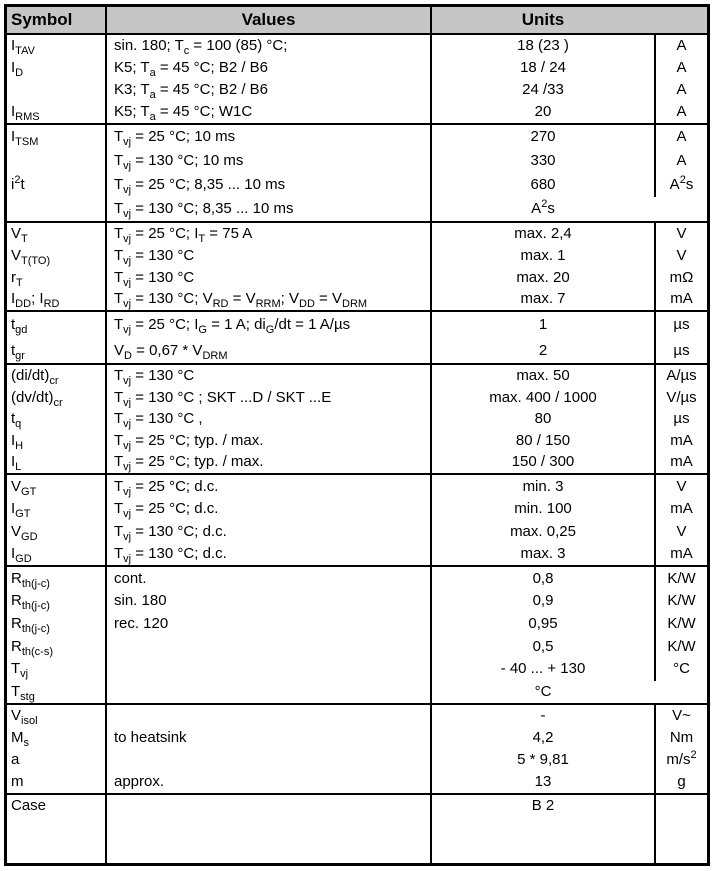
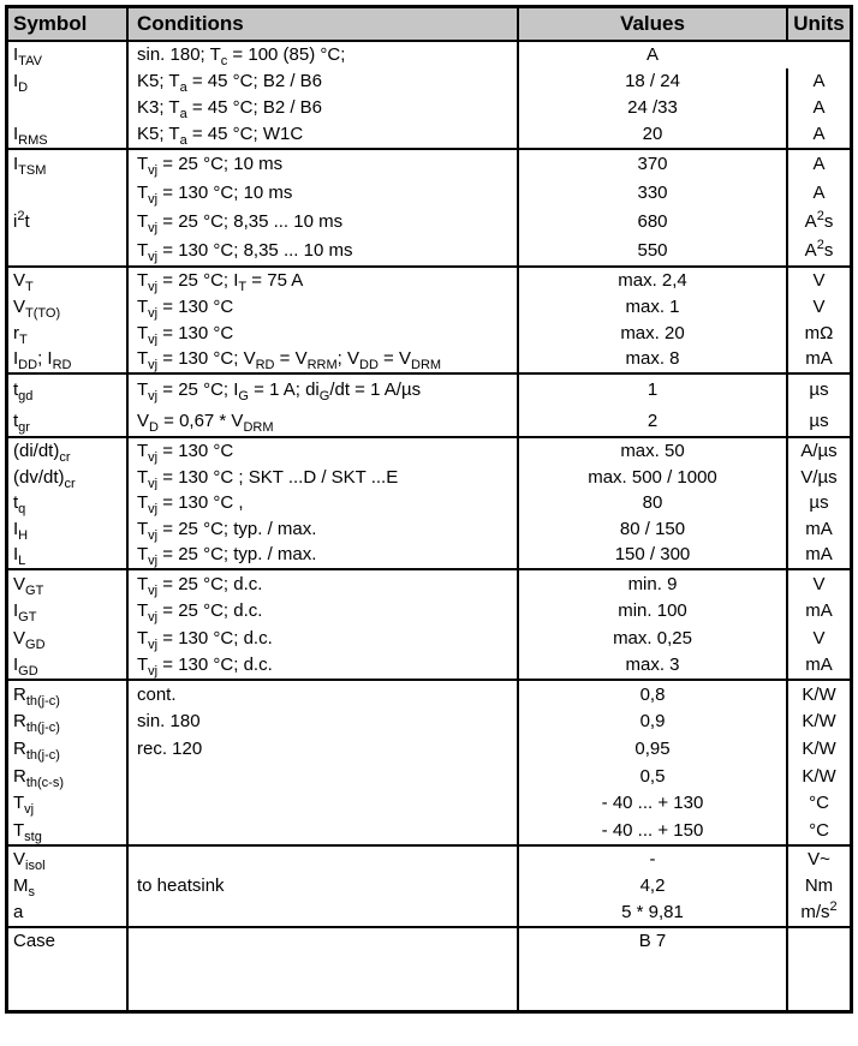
  Symbol
+ Conditions
  Values
  Units
  ITAV
  sin. 180; Tc = 100 (85) °C;
- 18 (23 )
  A
  ID
  K5; Ta = 45 °C; B2 / B6
  18 / 24
  A
  K3; Ta = 45 °C; B2 / B6
  24 /33
  A
  IRMS
  K5; Ta = 45 °C; W1C
  20
  A
  ITSM
  Tvj = 25 °C; 10 ms
- 270
+ 370
  A
  Tvj = 130 °C; 10 ms
  330
  A
  i2t
  Tvj = 25 °C; 8,35 ... 10 ms
  680
  A2s
  Tvj = 130 °C; 8,35 ... 10 ms
+ 550
  A2s
  VT
  Tvj = 25 °C; IT = 75 A
  max. 2,4
  V
  VT(TO)
  Tvj = 130 °C
  max. 1
  V
  rT
  Tvj = 130 °C
  max. 20
  mΩ
  IDD; IRD
  Tvj = 130 °C; VRD = VRRM; VDD = VDRM
- max. 7
+ max. 8
  mA
  tgd
  Tvj = 25 °C; IG = 1 A; diG/dt = 1 A/µs
  1
  µs
  tgr
  VD = 0,67 * VDRM
  2
  µs
  (di/dt)cr
  Tvj = 130 °C
  max. 50
  A/µs
  (dv/dt)cr
  Tvj = 130 °C ; SKT ...D / SKT ...E
- max. 400 / 1000
+ max. 500 / 1000
  V/µs
  tq
  Tvj = 130 °C ,
  80
  µs
  IH
  Tvj = 25 °C; typ. / max.
  80 / 150
  mA
  IL
  Tvj = 25 °C; typ. / max.
  150 / 300
  mA
  VGT
  Tvj = 25 °C; d.c.
- min. 3
+ min. 9
  V
  IGT
  Tvj = 25 °C; d.c.
  min. 100
  mA
  VGD
  Tvj = 130 °C; d.c.
  max. 0,25
  V
  IGD
  Tvj = 130 °C; d.c.
  max. 3
  mA
  Rth(j-c)
  cont.
  0,8
  K/W
  Rth(j-c)
  sin. 180
  0,9
  K/W
  Rth(j-c)
  rec. 120
  0,95
  K/W
  Rth(c-s)
  0,5
  K/W
  Tvj
  - 40 ... + 130
  °C
  Tstg
+ - 40 ... + 150
  °C
  Visol
  -
  V~
  Ms
  to heatsink
  4,2
  Nm
  a
  5 * 9,81
  m/s2
- m
- approx.
- 13
- g
  Case
- B 2
+ B 7
